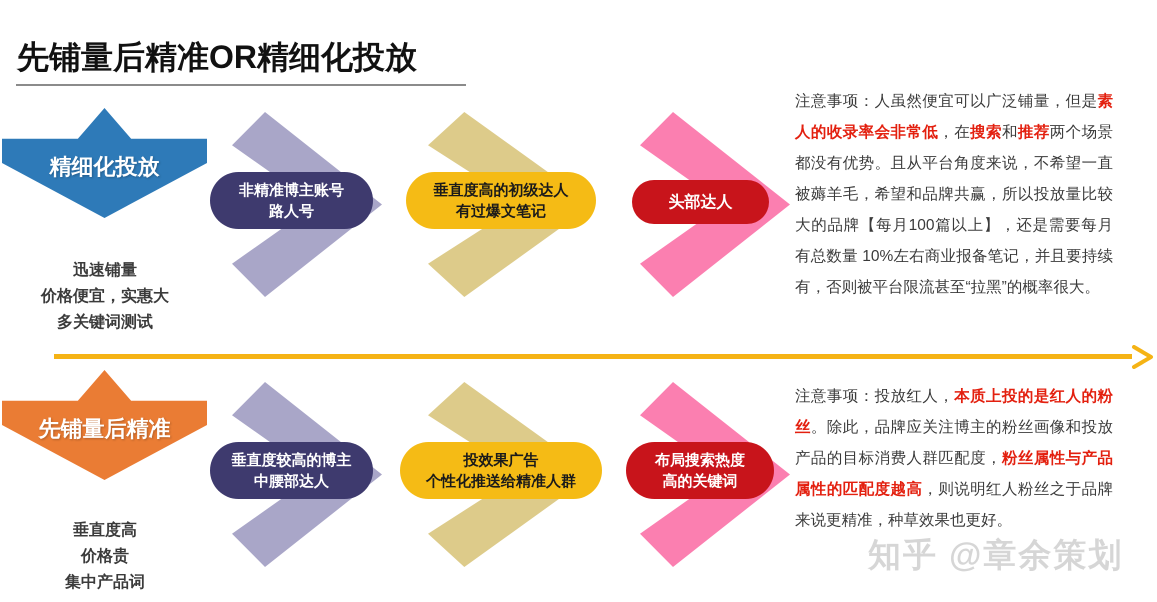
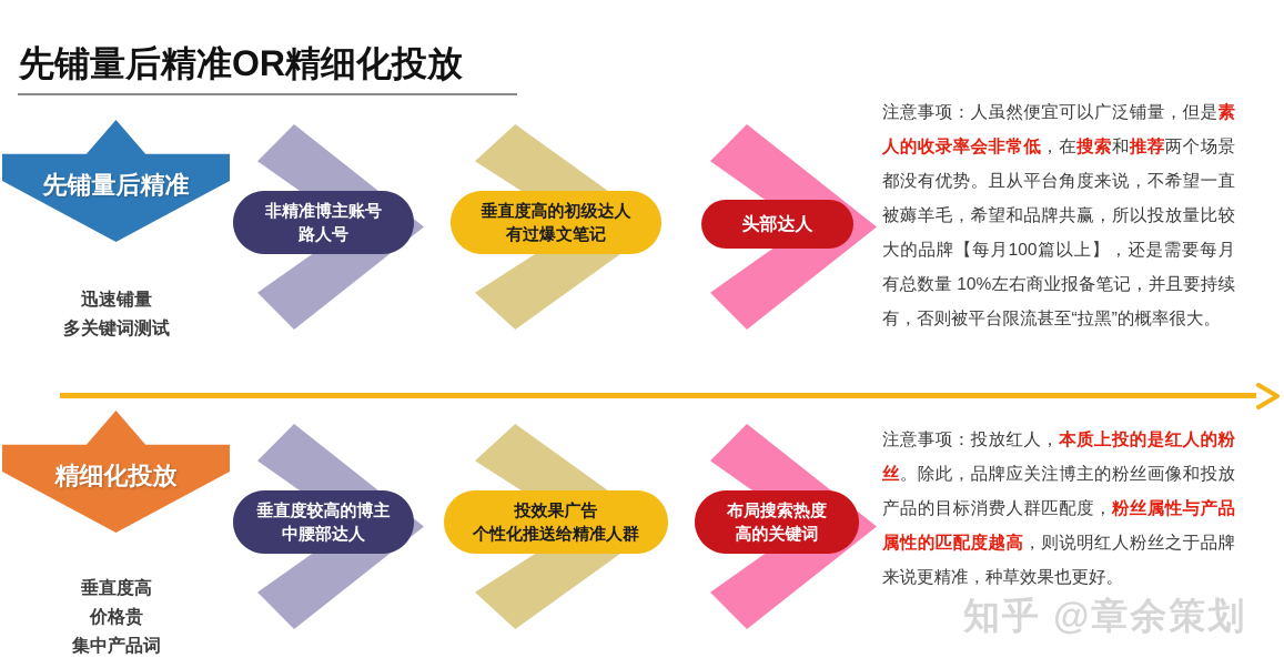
  先铺量后精准OR精细化投放
- 精细化投放
+ 先铺量后精准
  迅速铺量
- 价格便宜，实惠大
  多关键词测试
  非精准博主账号
  路人号
  垂直度高的初级达人
  有过爆文笔记
  头部达人
- 先铺量后精准
+ 精细化投放
  垂直度高
  价格贵
  集中产品词
  垂直度较高的博主
  中腰部达人
  投效果广告
  个性化推送给精准人群
  布局搜索热度
  高的关键词
  注意事项：人虽然便宜可以广泛铺量，但是素人的收录率会非常低，在搜索和推荐两个场景都没有优势。且从平台角度来说，不希望一直被薅羊毛，希望和品牌共赢，所以投放量比较大的品牌【每月100篇以上】，还是需要每月有总数量 10%左右商业报备笔记，并且要持续有，否则被平台限流甚至“拉黑”的概率很大。
  注意事项：投放红人，本质上投的是红人的粉丝。除此，品牌应关注博主的粉丝画像和投放产品的目标消费人群匹配度，粉丝属性与产品属性的匹配度越高，则说明红人粉丝之于品牌来说更精准，种草效果也更好。
  知乎 @章余策划
